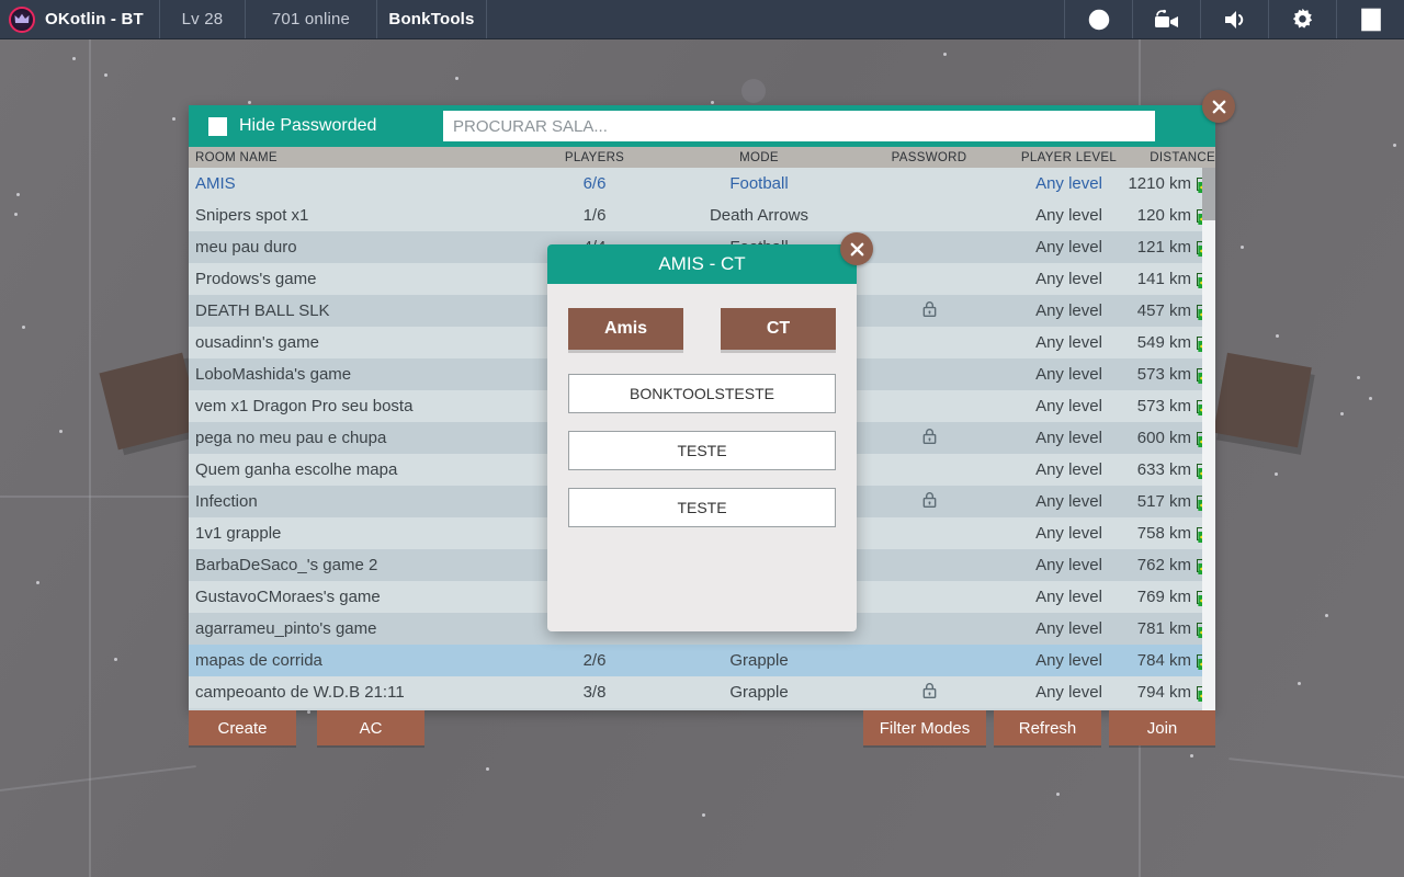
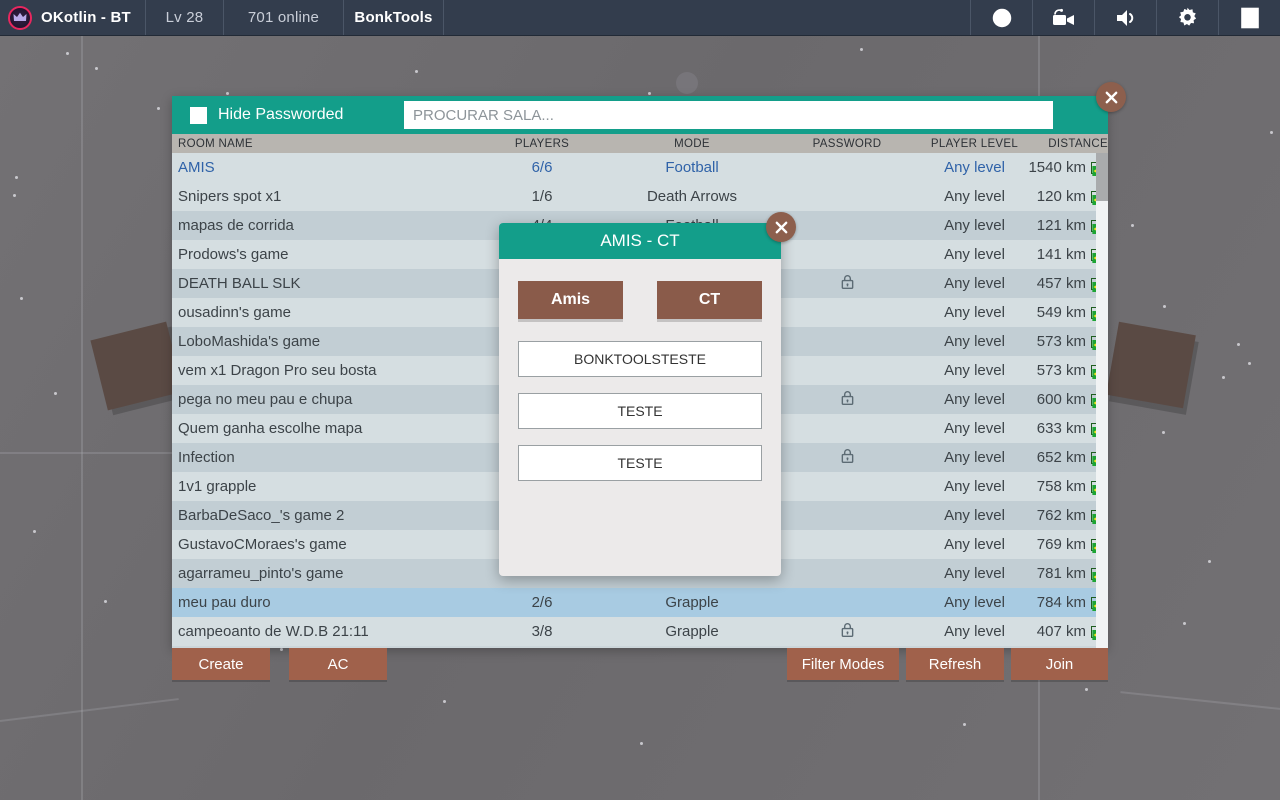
  OKotlin - BT
  Lv 28
  701 online
  BonkTools
  Hide Passworded
  PROCURAR SALA...
  ROOM NAME
  PLAYERS
  MODE
  PASSWORD
  PLAYER LEVEL
  DISTANCE
  AMIS
  6/6
  Football
  Any level
- 1210 km
+ 1540 km
  Snipers spot x1
  1/6
  Death Arrows
  Any level
  120 km
- meu pau duro
+ mapas de corrida
  Any level
  121 km
  Prodows's game
  Any level
  141 km
  DEATH BALL SLK
  Any level
  457 km
  ousadinn's game
  Any level
  549 km
  LoboMashida's game
  Any level
  573 km
  vem x1 Dragon Pro seu bosta
  Any level
  573 km
  pega no meu pau e chupa
  Any level
  600 km
  Quem ganha escolhe mapa
  Any level
  633 km
  Infection
  Any level
- 517 km
+ 652 km
  1v1 grapple
  Any level
  758 km
  BarbaDeSaco_'s game 2
  Any level
  762 km
  GustavoCMoraes's game
  Any level
  769 km
  agarrameu_pinto's game
  Any level
  781 km
- mapas de corrida
+ meu pau duro
  2/6
  Grapple
  Any level
  784 km
  campeoanto de W.D.B 21:11
  3/8
  Grapple
  Any level
- 794 km
+ 407 km
  Create
  AC
  Filter Modes
  Refresh
  Join
  AMIS - CT
  Amis
  CT
  BONKTOOLSTESTE TESTE TESTE
